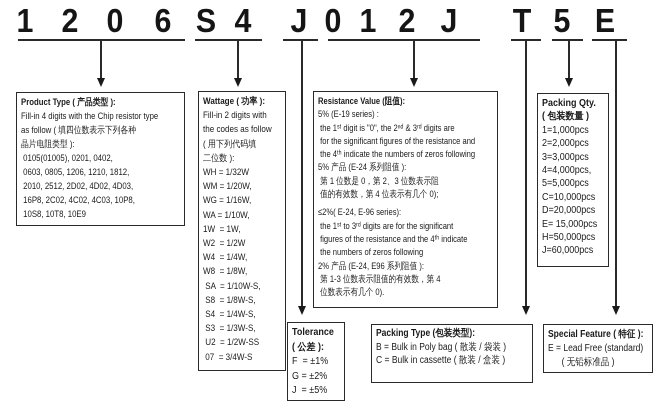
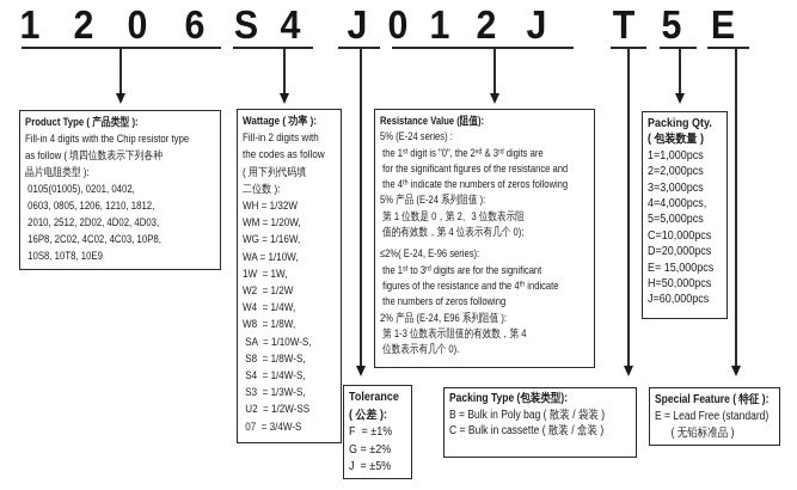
  1
  2
  0
  6
  S
  4
  J
  0
  1
  2
  J
  T
  5
  E
  Product Type ( 产品类型 ):
  Fill-in 4 digits with the Chip resistor type
  as follow ( 填四位数表示下列各种
  晶片电阻类型 ):
  0105(01005), 0201, 0402,
  0603, 0805, 1206, 1210, 1812,
  2010, 2512, 2D02, 4D02, 4D03,
  16P8, 2C02, 4C02, 4C03, 10P8,
  10S8, 10T8, 10E9
  Wattage ( 功率 ):
  Fill-in 2 digits with
  the codes as follow
  ( 用下列代码填
  二位数 ):
  WH = 1/32W
  WM = 1/20W,
  WG = 1/16W,
  WA = 1/10W,
  1W = 1W,
  W2 = 1/2W
  W4 = 1/4W,
  W8 = 1/8W,
  SA = 1/10W-S,
  S8 = 1/8W-S,
  S4 = 1/4W-S,
  S3 = 1/3W-S,
  U2 = 1/2W-SS
  07 = 3/4W-S
  Tolerance
  ( 公差 ):
  F = ±1%
  G = ±2%
  J = ±5%
  Resistance Value (阻值):
- 5% (E-19 series) :
+ 5% (E-24 series) :
  the 1ˢᵗ digit is "0", the 2ⁿᵈ & 3ʳᵈ digits are
  for the significant figures of the resistance and
  the 4ᵗʰ indicate the numbers of zeros following
  5% 产品 (E-24 系列阻值 ):
  第 1 位数是 0，第 2、3 位数表示阻
  值的有效数，第 4 位表示有几个 0);
  ≤2%( E-24, E-96 series):
  the 1ˢᵗ to 3ʳᵈ digits are for the significant
  figures of the resistance and the 4ᵗʰ indicate
  the numbers of zeros following
  2% 产品 (E-24, E96 系列阻值 ):
  第 1-3 位数表示阻值的有效数，第 4
  位数表示有几个 0).
  Packing Type (包装类型):
  B = Bulk in Poly bag ( 散装 / 袋装 )
  C = Bulk in cassette ( 散装 / 盒装 )
  Packing Qty.
  ( 包装数量 )
  1=1,000pcs
  2=2,000pcs
  3=3,000pcs
  4=4,000pcs,
  5=5,000pcs
  C=10,000pcs
  D=20,000pcs
  E= 15,000pcs
  H=50,000pcs
  J=60,000pcs
  Special Feature ( 特征 ):
  E = Lead Free (standard)
  ( 无铅标准品 )
